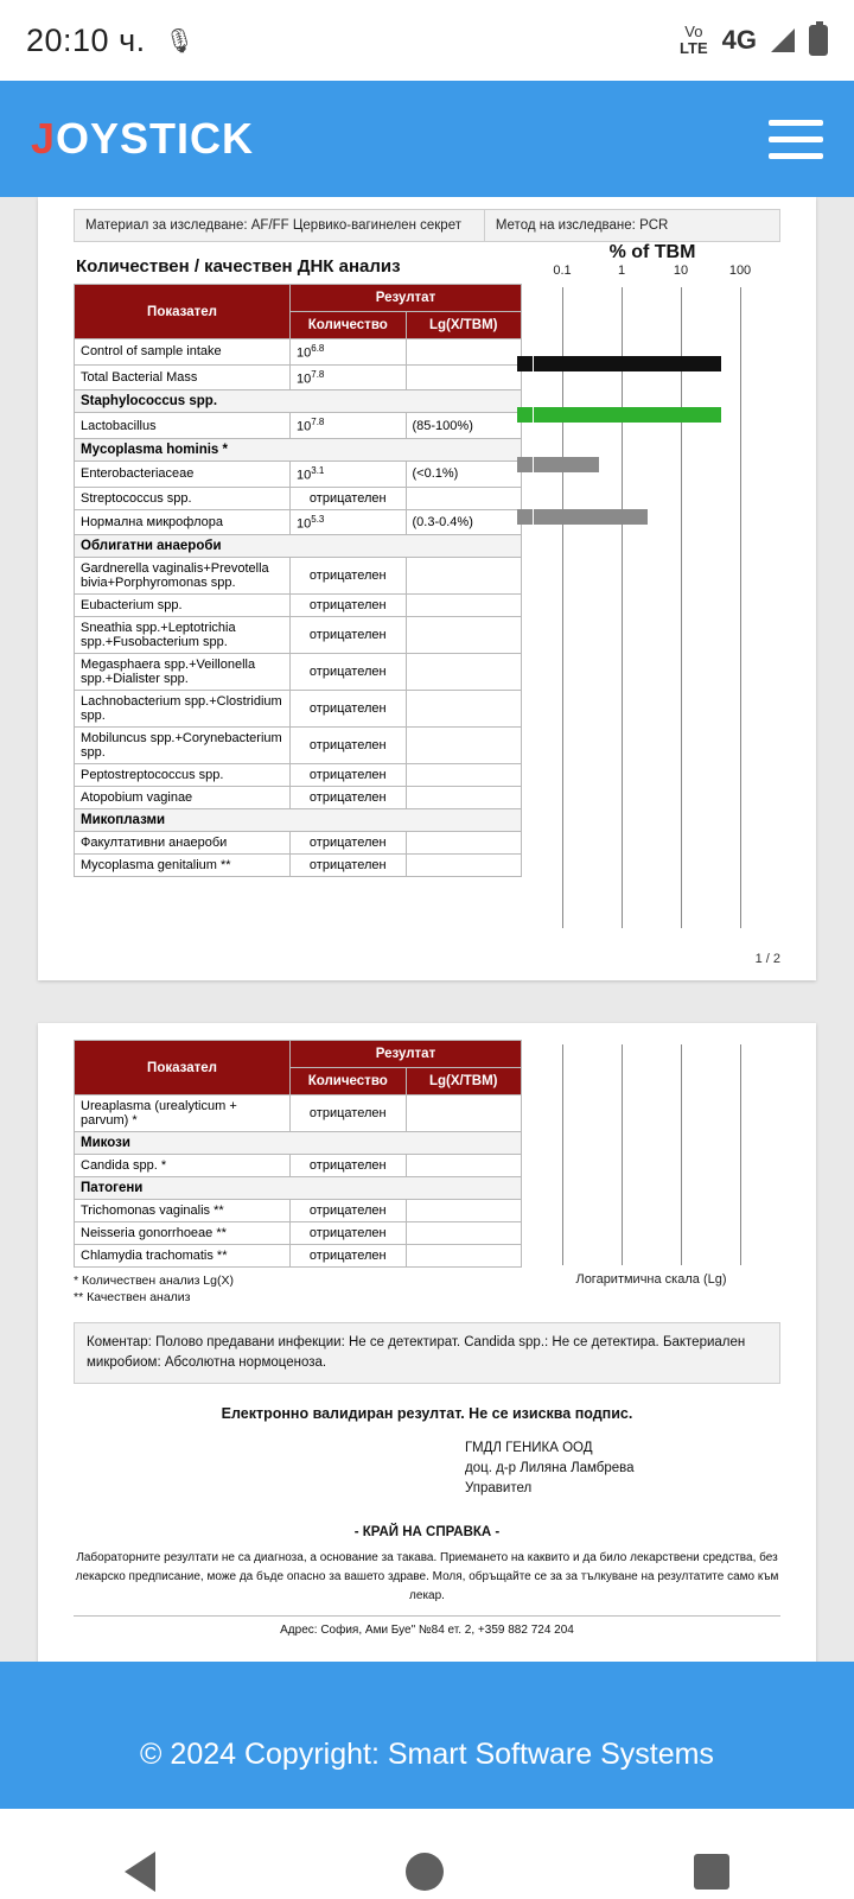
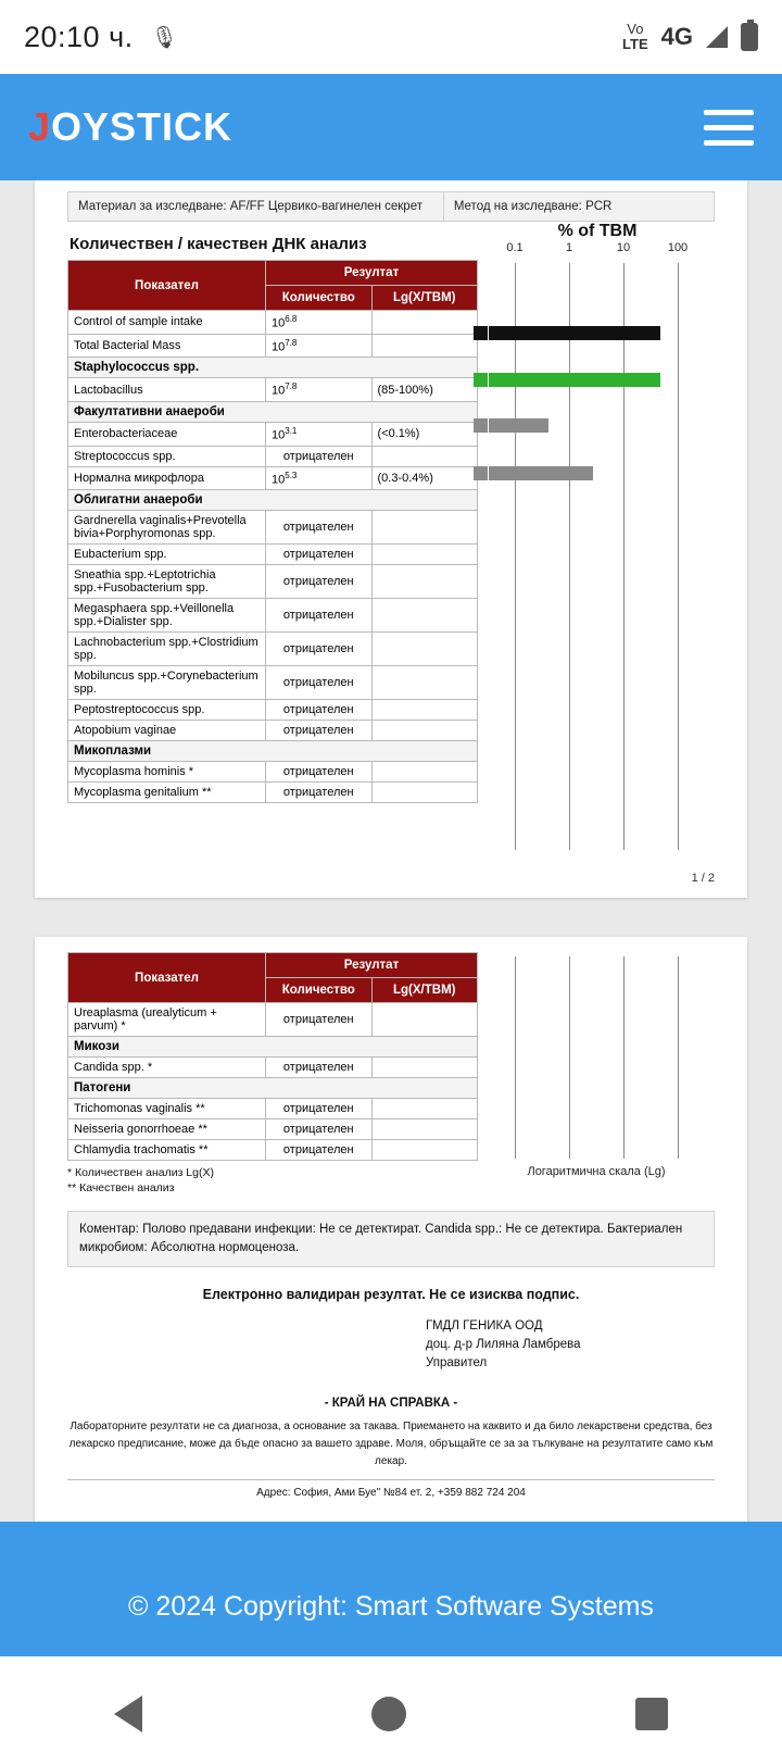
  20:10 ч.
  🎙
  Vo
  LTE
  4G
  JOYSTICK
  Материал за изследване: AF/FF Цервико-вагинелен секрет
  Метод на изследване: PCR
  Количествен / качествен ДНК анализ
  Показател	Резултат
  Количество	Lg(X/TBM)
  Control of sample intake	106.8
  Total Bacterial Mass	107.8
  Staphylococcus spp.
  Lactobacillus	107.8	(85-100%)
- Mycoplasma hominis *
+ Факултативни анаероби
  Enterobacteriaceae	103.1	(<0.1%)
  Streptococcus spp.	отрицателен
  Нормална микрофлора	105.3	(0.3-0.4%)
  Облигатни анаероби
  Gardnerella vaginalis+Prevotella bivia+Porphyromonas spp.	отрицателен
  Eubacterium spp.	отрицателен
  Sneathia spp.+Leptotrichia spp.+Fusobacterium spp.	отрицателен
  Megasphaera spp.+Veillonella spp.+Dialister spp.	отрицателен
  Lachnobacterium spp.+Clostridium spp.	отрицателен
  Mobiluncus spp.+Corynebacterium spp.	отрицателен
  Peptostreptococcus spp.	отрицателен
  Atopobium vaginae	отрицателен
  Микоплазми
- Факултативни анаероби	отрицателен
+ Mycoplasma hominis *	отрицателен
  Mycoplasma genitalium **	отрицателен
  % of TBM
  0.1
  1
  10
  100
  1 / 2
  Показател	Резултат
  Количество	Lg(X/TBM)
  Ureaplasma (urealyticum + parvum) *	отрицателен
  Микози
  Candida spp. *	отрицателен
  Патогени
  Trichomonas vaginalis **	отрицателен
  Neisseria gonorrhoeae **	отрицателен
  Chlamydia trachomatis **	отрицателен
  * Количествен анализ Lg(X)
  ** Качествен анализ
  Логаритмична скала (Lg)
  Коментар: Полово предавани инфекции: Не се детектират. Candida spp.: Не се детектира. Бактериален микробиом: Абсолютна нормоценоза.
  Електронно валидиран резултат. Не се изисква подпис.
  ГМДЛ ГЕНИКА ООД
  доц. д-р Лиляна Ламбрева
  Управител
  - КРАЙ НА СПРАВКА -
  Лабораторните резултати не са диагноза, а основание за такава. Приемането на каквито и да било лекарствени средства, без лекарско предписание, може да бъде опасно за вашето здраве. Моля, обръщайте се за за тълкуване на резултатите само към лекар.
  Адрес: София, Ами Буе" №84 ет. 2, +359 882 724 204
  © 2024 Copyright: Smart Software Systems
